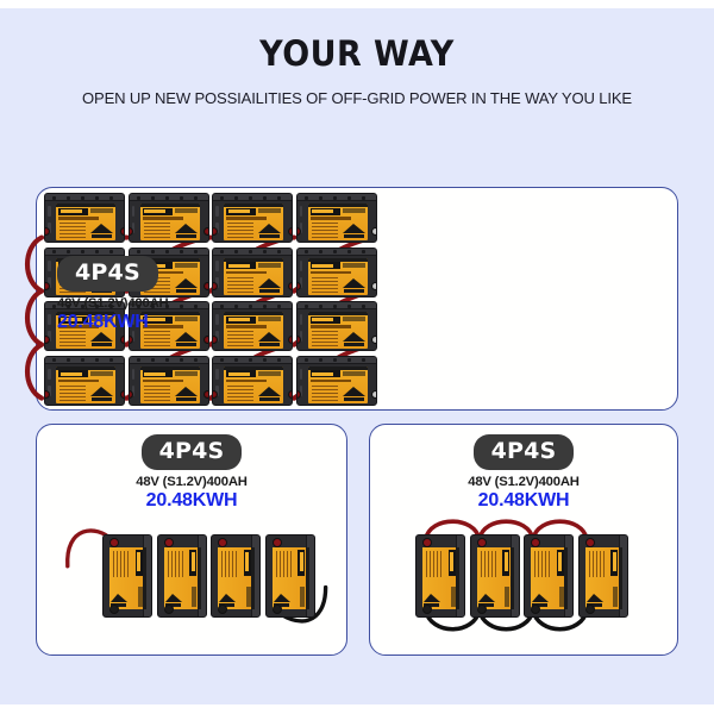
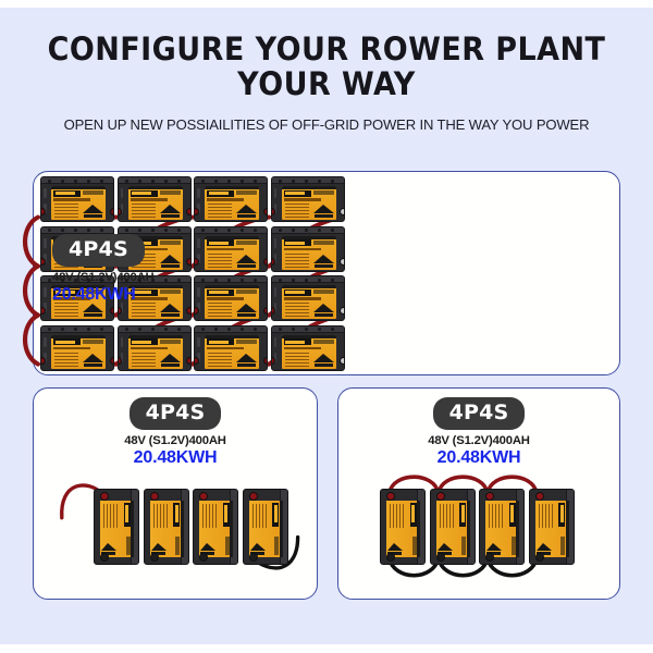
+ CONFIGURE YOUR ROWER PLANT
  YOUR WAY
- OPEN UP NEW POSSIAILITIES OF OFF-GRID POWER IN THE WAY YOU LIKE
+ OPEN UP NEW POSSIAILITIES OF OFF-GRID POWER IN THE WAY YOU POWER
  4P4S
  48V (S1.2V)400AH
  20.48KWH
  4P4S
  48V (S1.2V)400AH
  20.48KWH
  4P4S
  48V (S1.2V)400AH
  20.48KWH
